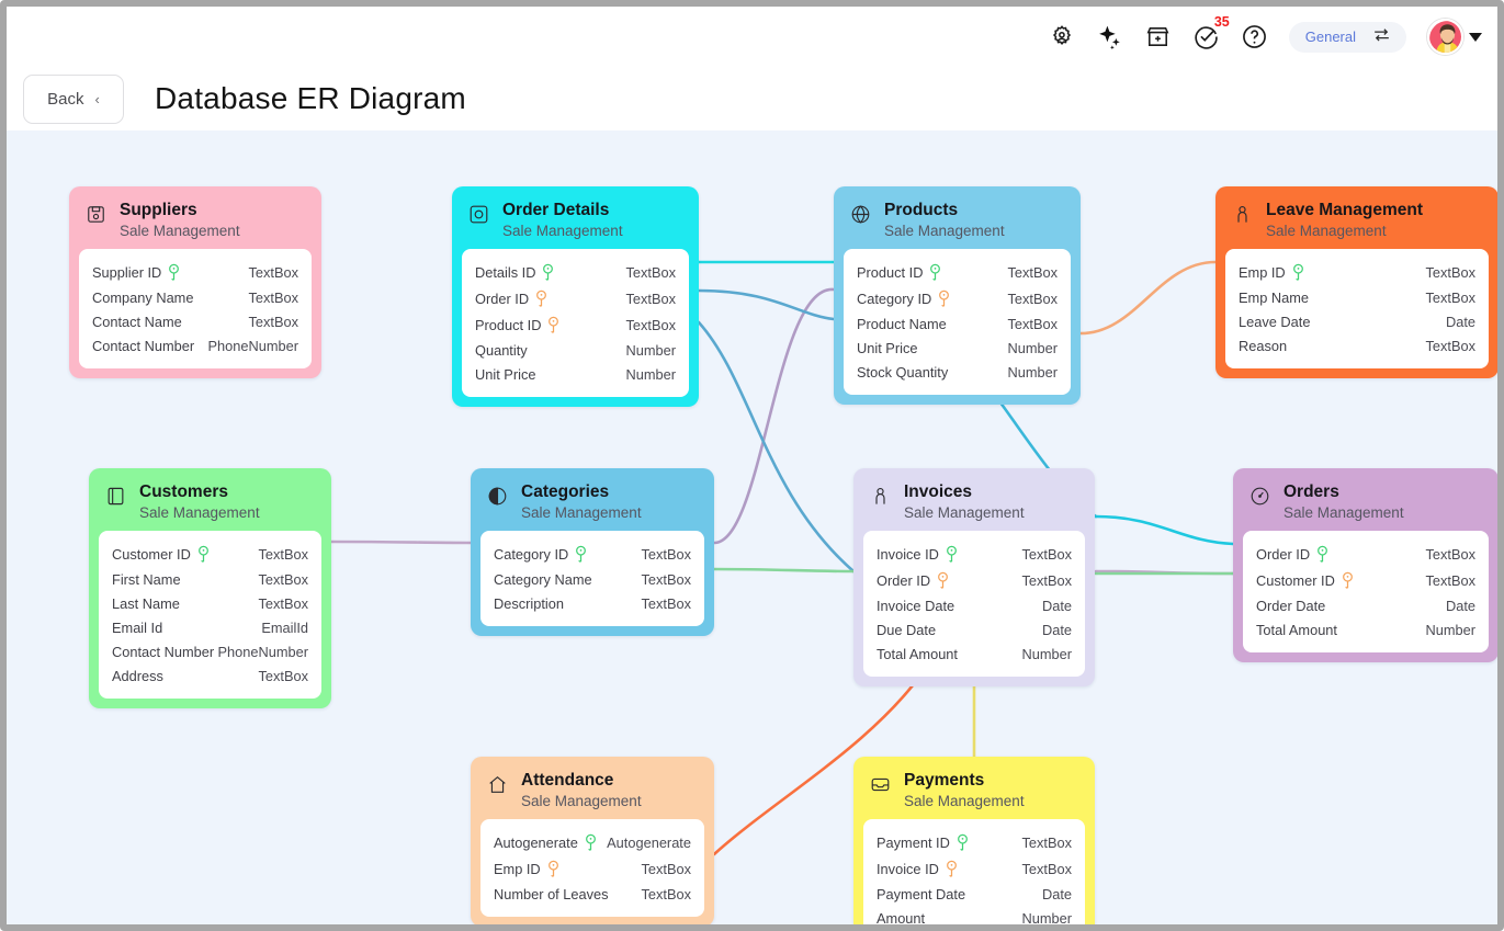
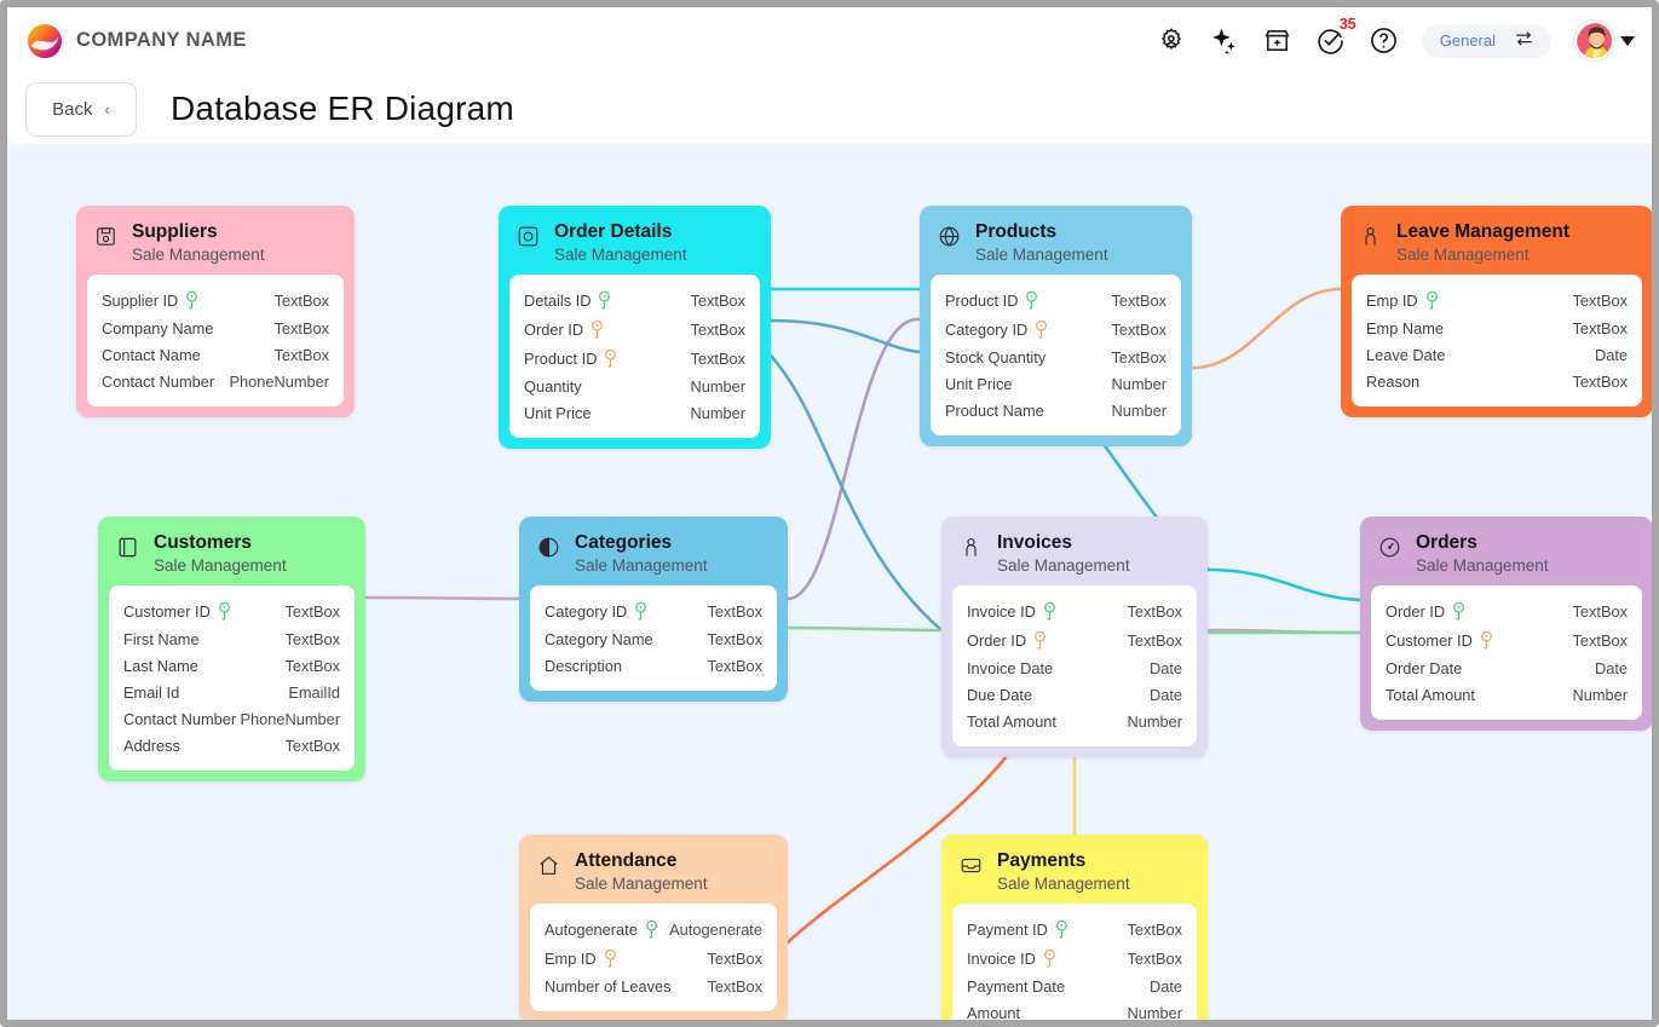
+ COMPANY NAME
  35
  General
  Back
  ‹
  Database ER Diagram
  Suppliers
  Sale Management
  Supplier ID
  TextBox
  Company Name
  TextBox
  Contact Name
  TextBox
  Contact Number
  PhoneNumber
  Order Details
  Sale Management
  Details ID
  TextBox
  Order ID
  TextBox
  Product ID
  TextBox
  Quantity
  Number
  Unit Price
  Number
  Products
  Sale Management
  Product ID
  TextBox
  Category ID
  TextBox
- Product Name
+ Stock Quantity
  TextBox
  Unit Price
  Number
- Stock Quantity
+ Product Name
  Number
  Leave Management
  Sale Management
  Emp ID
  TextBox
  Emp Name
  TextBox
  Leave Date
  Date
  Reason
  TextBox
  Customers
  Sale Management
  Customer ID
  TextBox
  First Name
  TextBox
  Last Name
  TextBox
  Email Id
  EmailId
  Contact Number
  PhoneNumber
  Address
  TextBox
  Categories
  Sale Management
  Category ID
  TextBox
  Category Name
  TextBox
  Description
  TextBox
  Invoices
  Sale Management
  Invoice ID
  TextBox
  Order ID
  TextBox
  Invoice Date
  Date
  Due Date
  Date
  Total Amount
  Number
  Orders
  Sale Management
  Order ID
  TextBox
  Customer ID
  TextBox
  Order Date
  Date
  Total Amount
  Number
  Attendance
  Sale Management
  Autogenerate
  Autogenerate
  Emp ID
  TextBox
  Number of Leaves
  TextBox
  Payments
  Sale Management
  Payment ID
  TextBox
  Invoice ID
  TextBox
  Payment Date
  Date
  Amount
  Number
